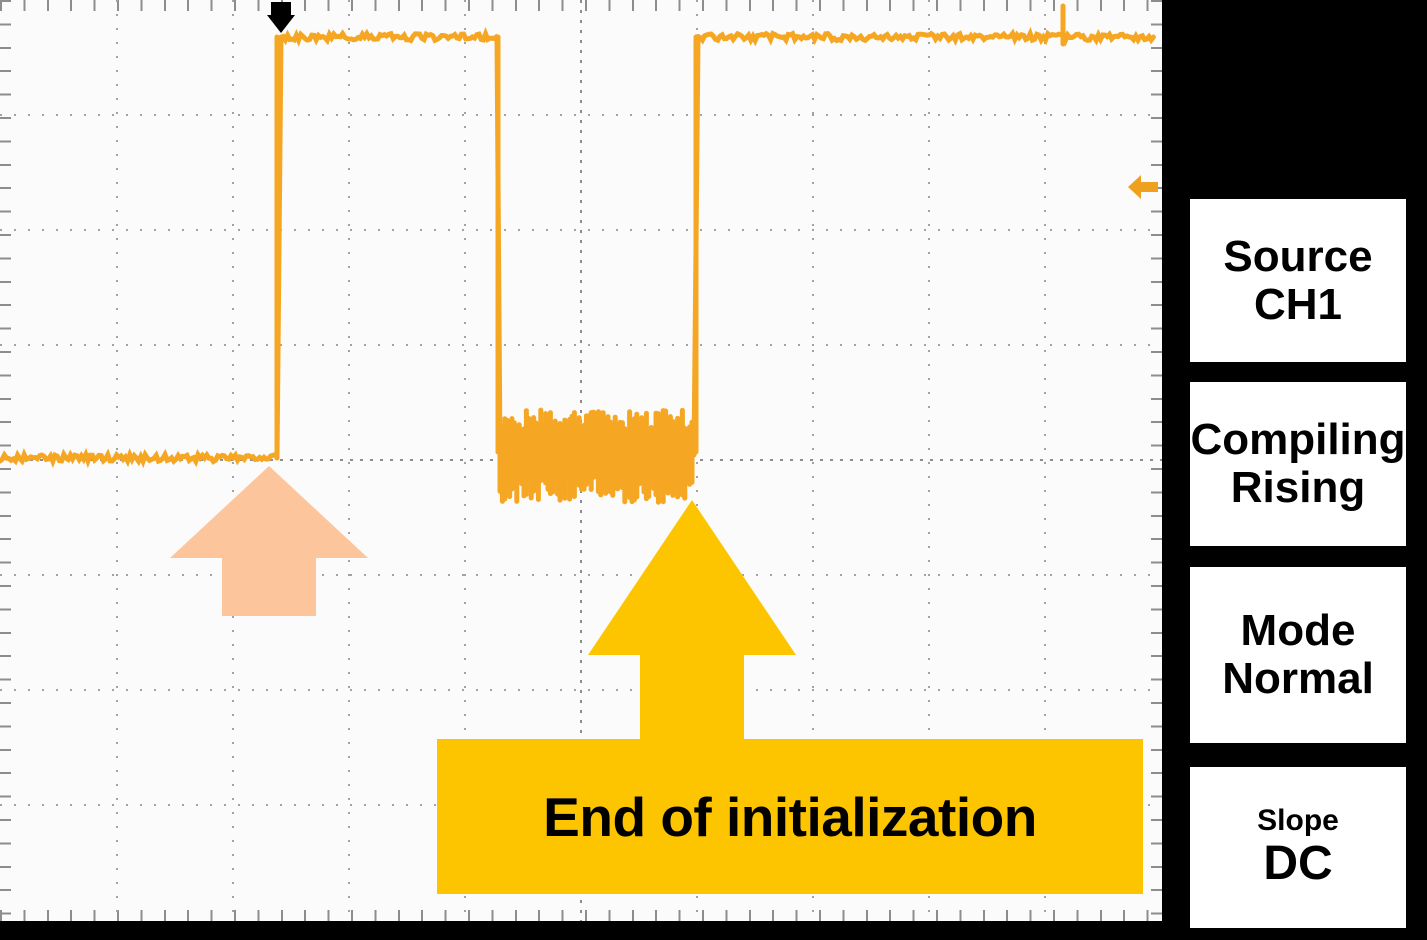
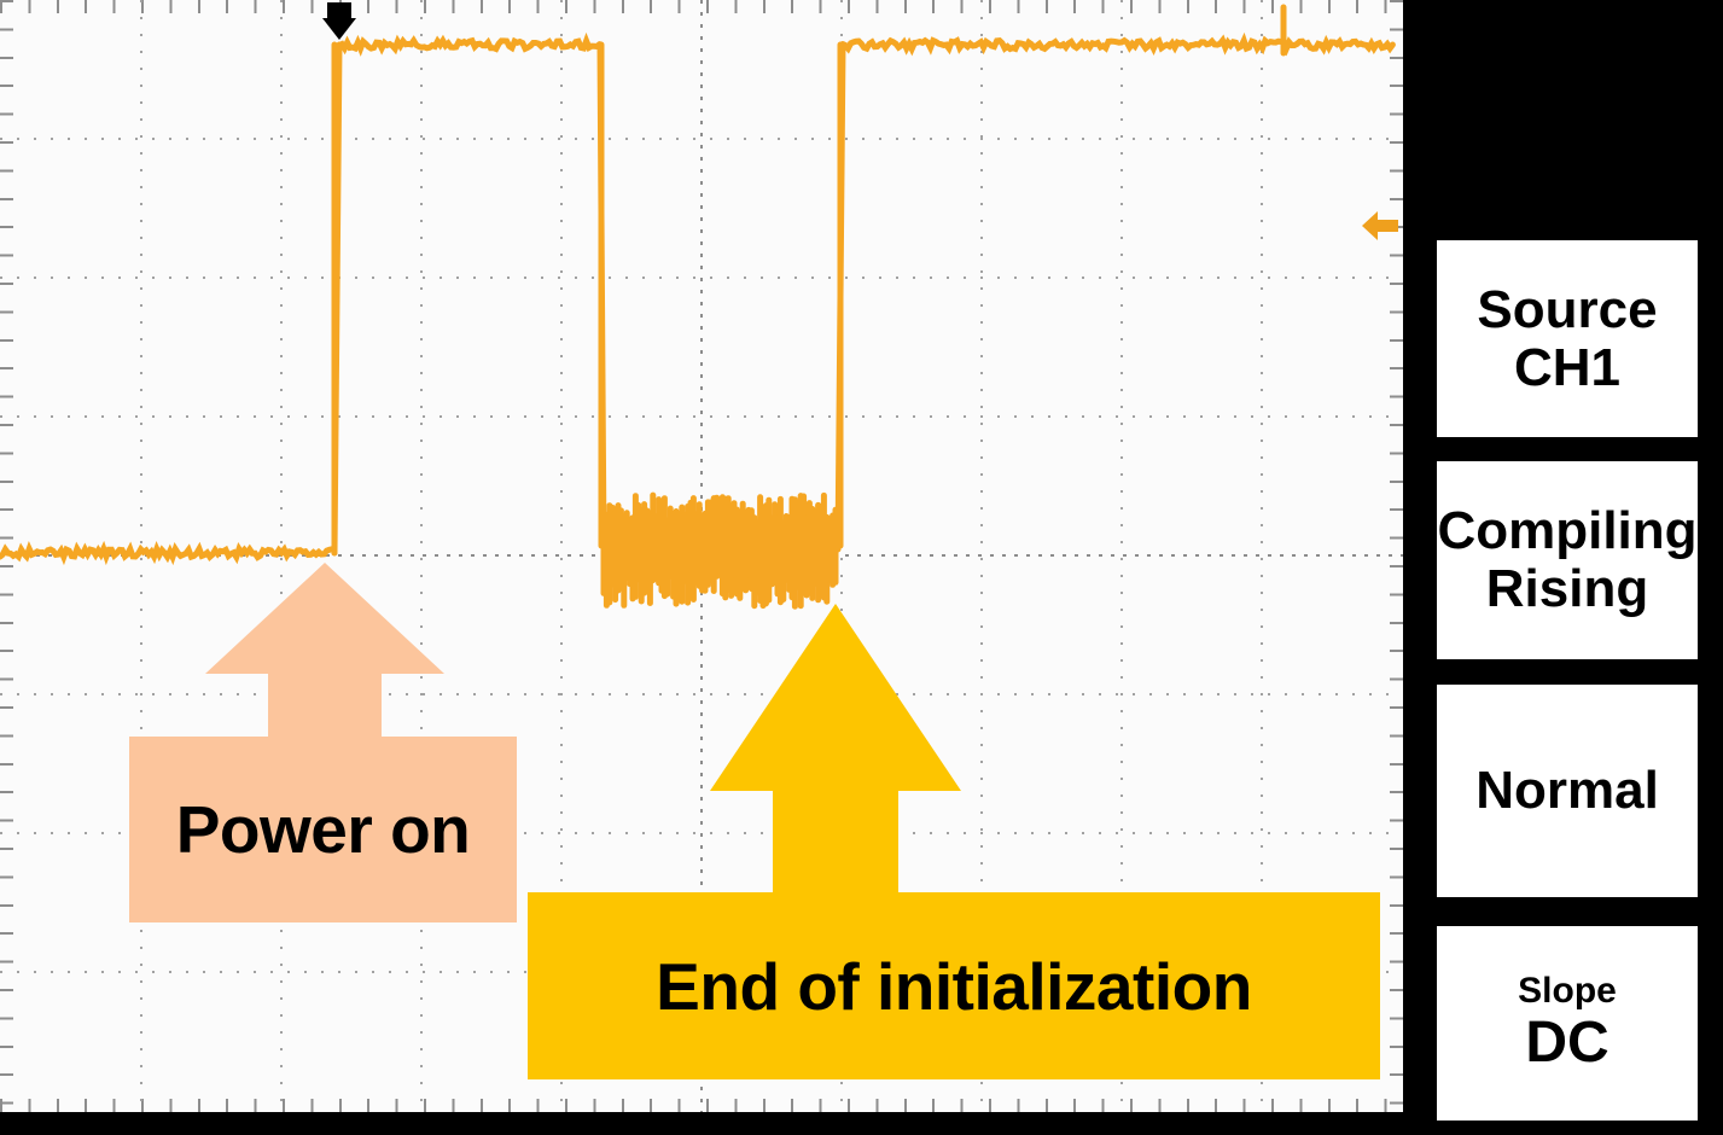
+ Power on
  End of initialization
  Source
  CH1
  Compiling
  Rising
- Mode
  Normal
  Slope
  DC
